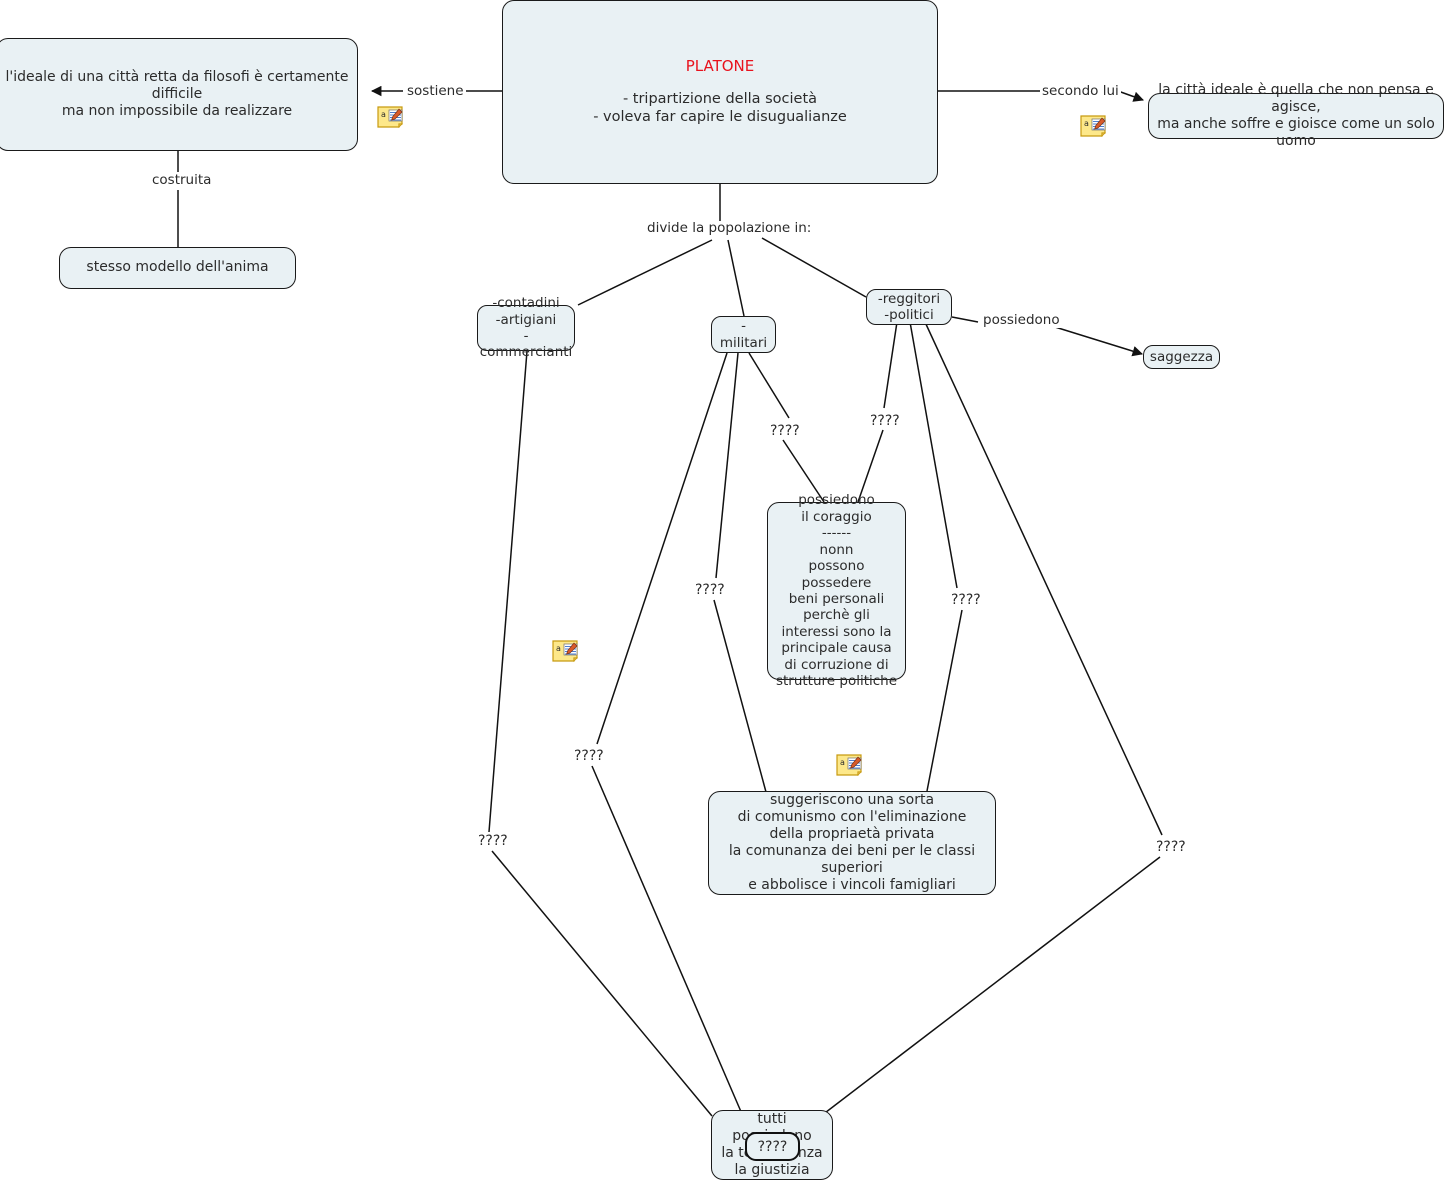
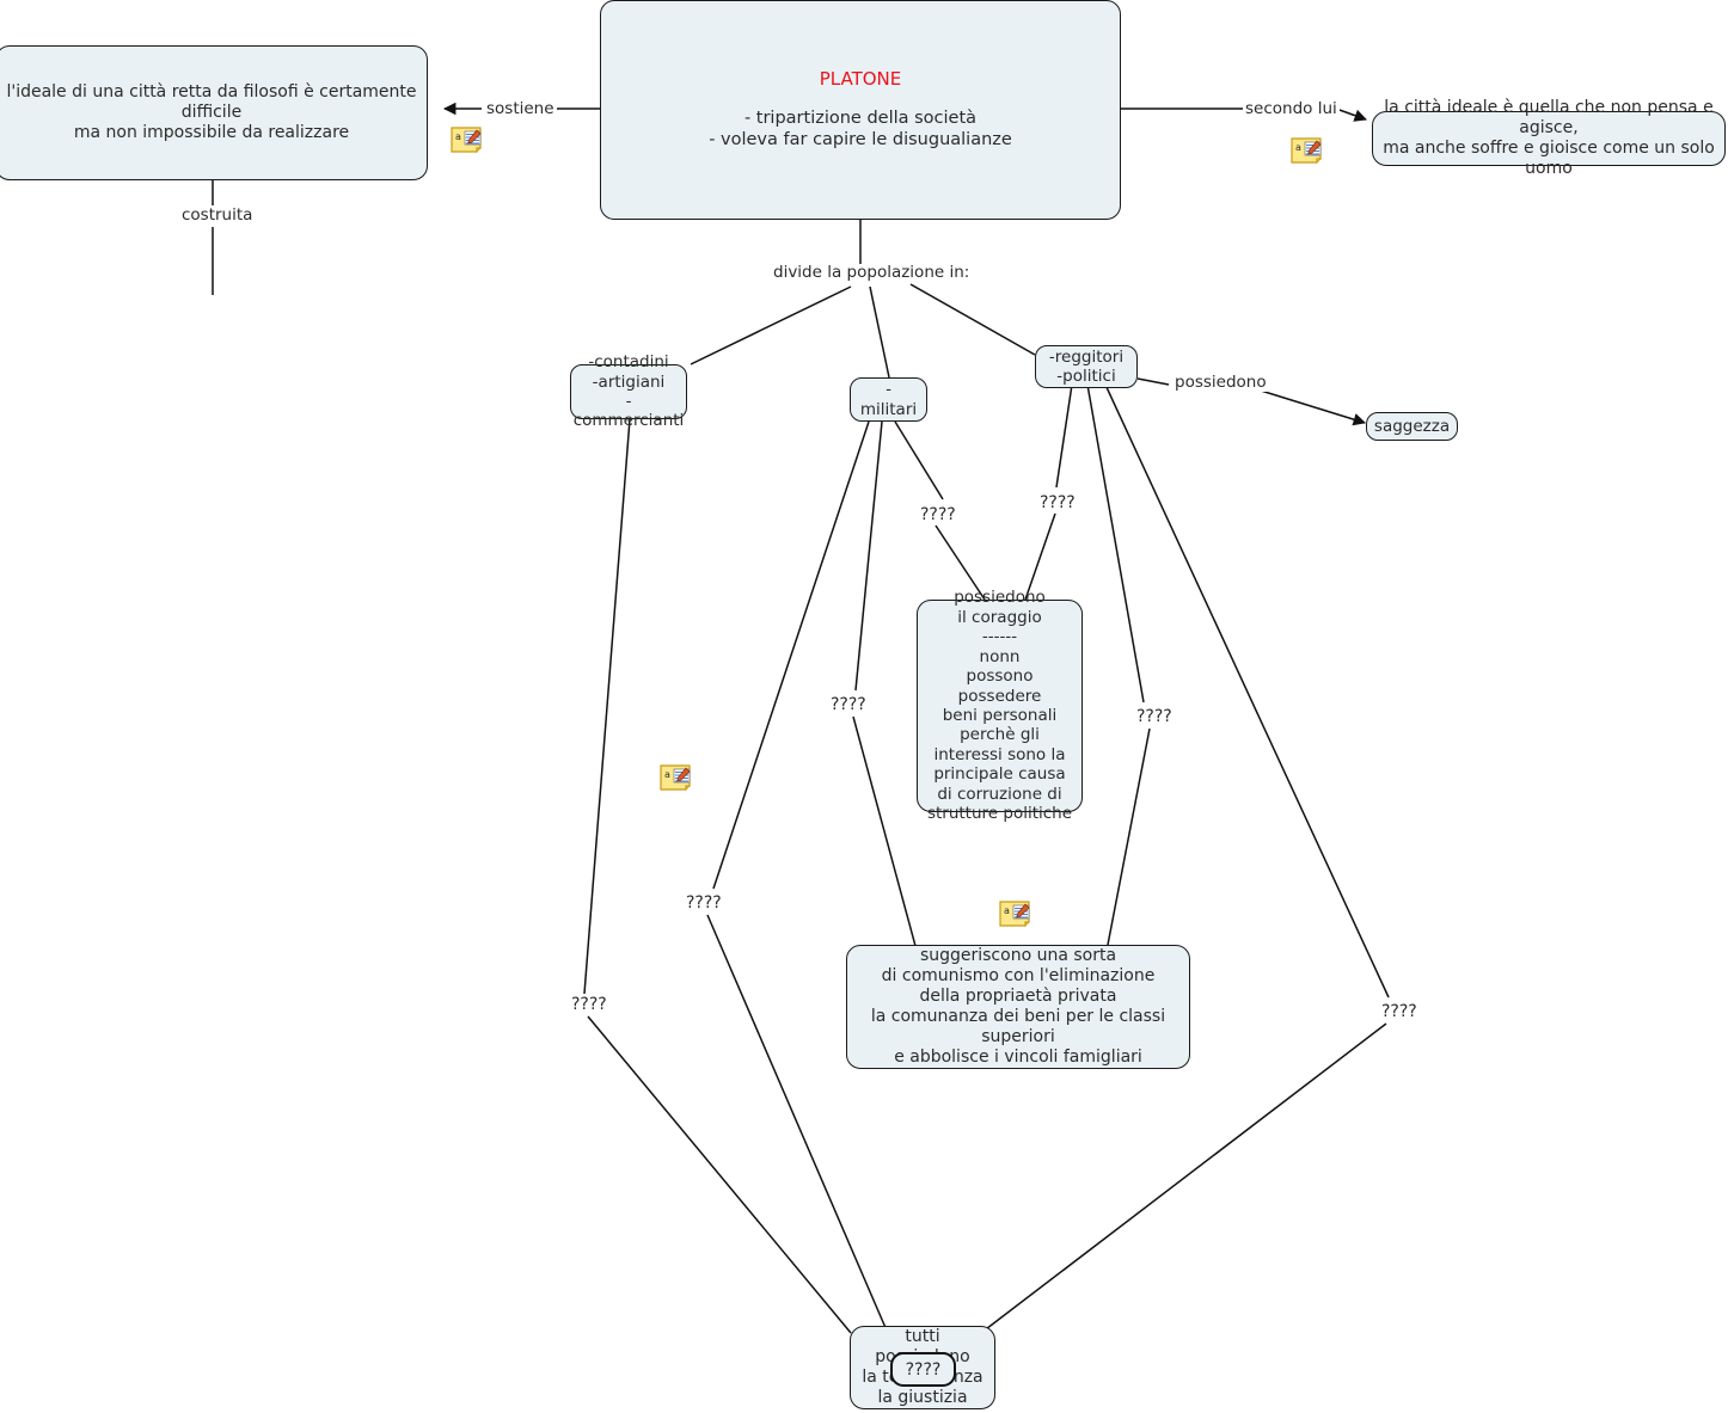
  PLATONE
  - tripartizione della società
  - voleva far capire le disugualianze
  l'ideale di una città retta da filosofi è certamente difficile
  ma non impossibile da realizzare
- stesso modello dell'anima
  la città ideale è quella che non pensa e agisce,
  ma anche soffre e gioisce come un solo uomo
  -contadini
  -artigiani
  -commercianti
  -militari
  -reggitori
  -politici
  saggezza
  possiedono
  il coraggio
  ------
  nonn
  possono possedere
  beni personali
  perchè gli
  interessi sono la
  principale causa
  di corruzione di
  strutture politiche
  suggeriscono una sorta
  di comunismo con l'eliminazione
  della propriaetà privata
  la comunanza dei beni per le classi superiori
  e abbolisce i vincoli famigliari
  la giustizia
  ????
  sostiene
  secondo lui
  costruita
  divide la popolazione in:
  possiedono
  ????
  ????
  ????
  ????
  ????
  ????
  ????
  a
  a
  a
  a
